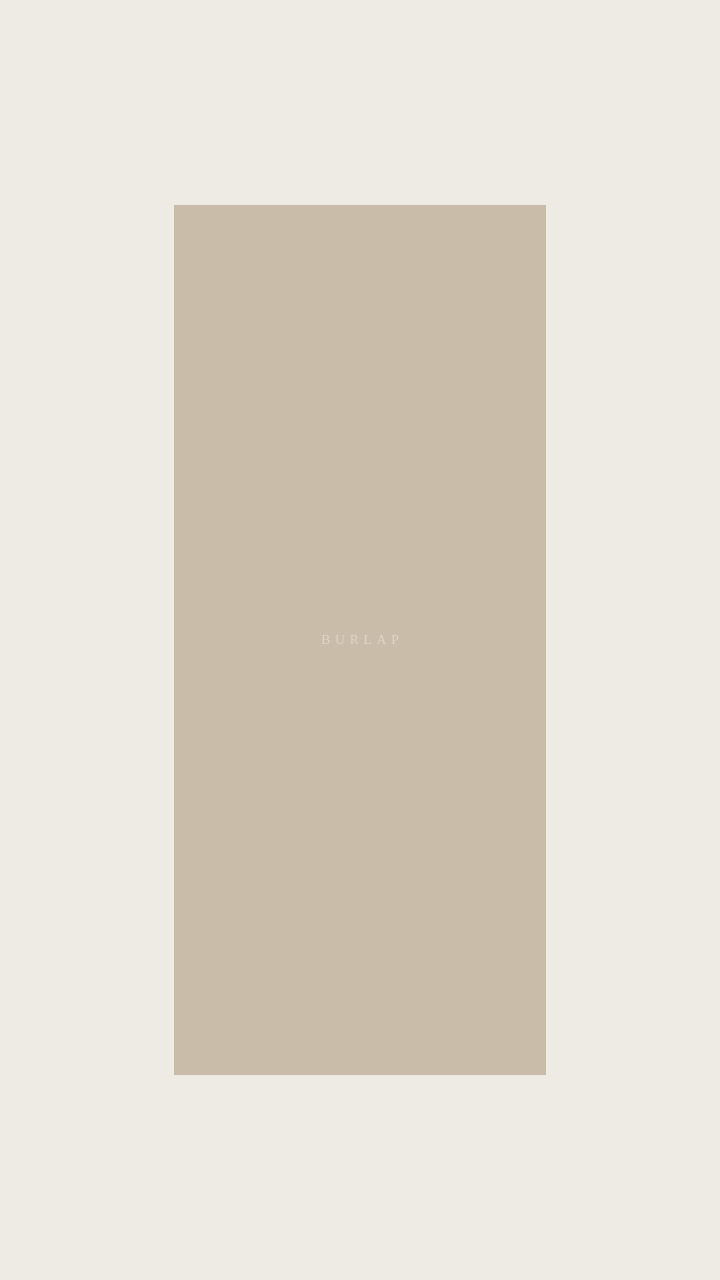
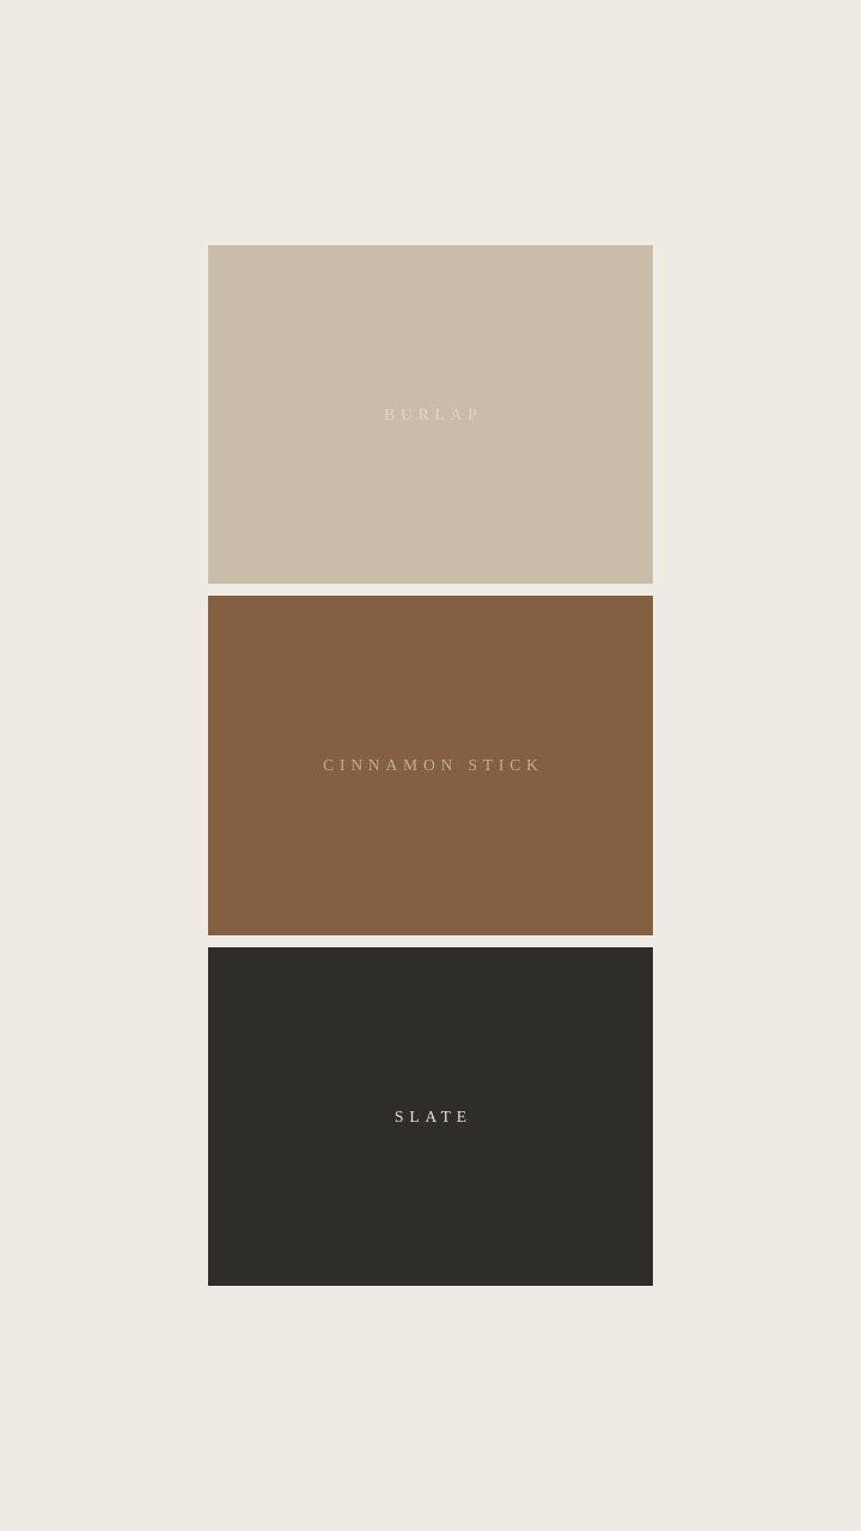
  BURLAP
+ CINNAMON STICK
+ SLATE
